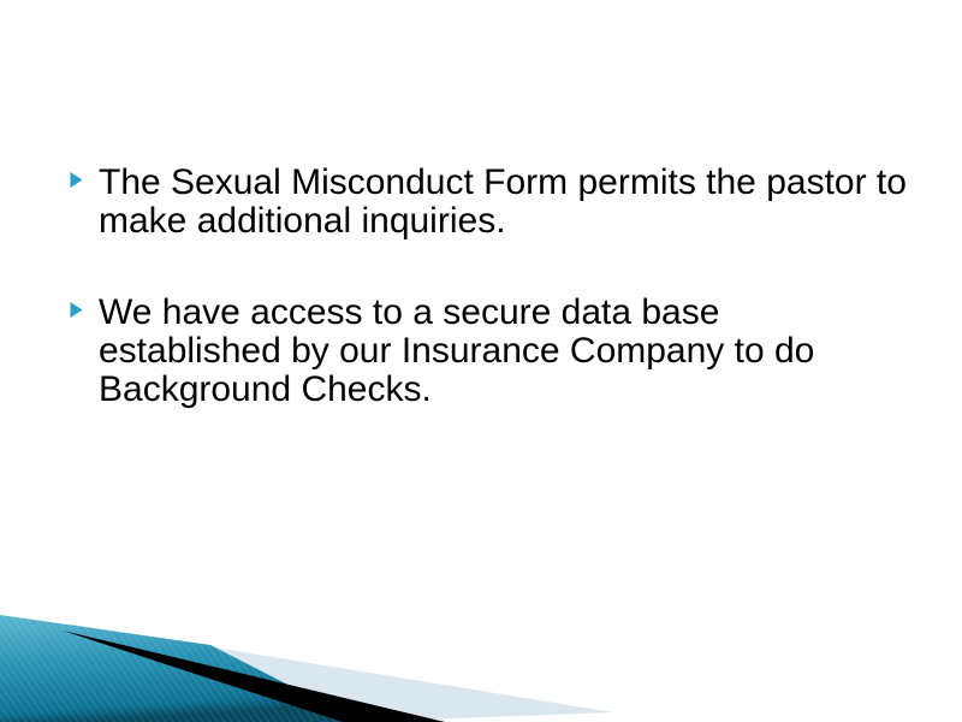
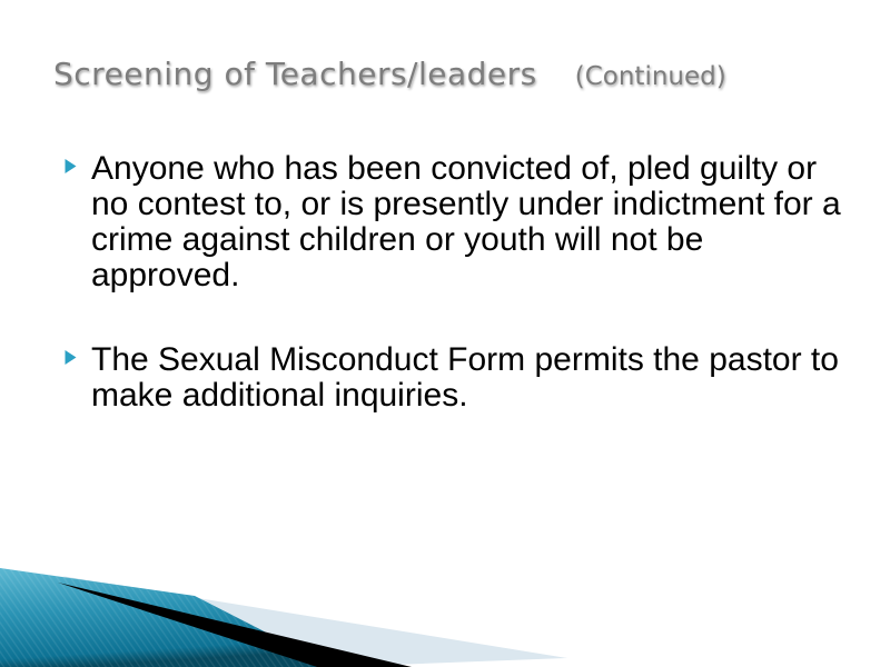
+ Screening of Teachers/leaders (Continued)
+ Anyone who has been convicted of, pled guilty or no contest to, or is presently under indictment for a crime against children or youth will not be approved.
  The Sexual Misconduct Form permits the pastor to make additional inquiries.
- We have access to a secure data base established by our Insurance Company to do Background Checks.
